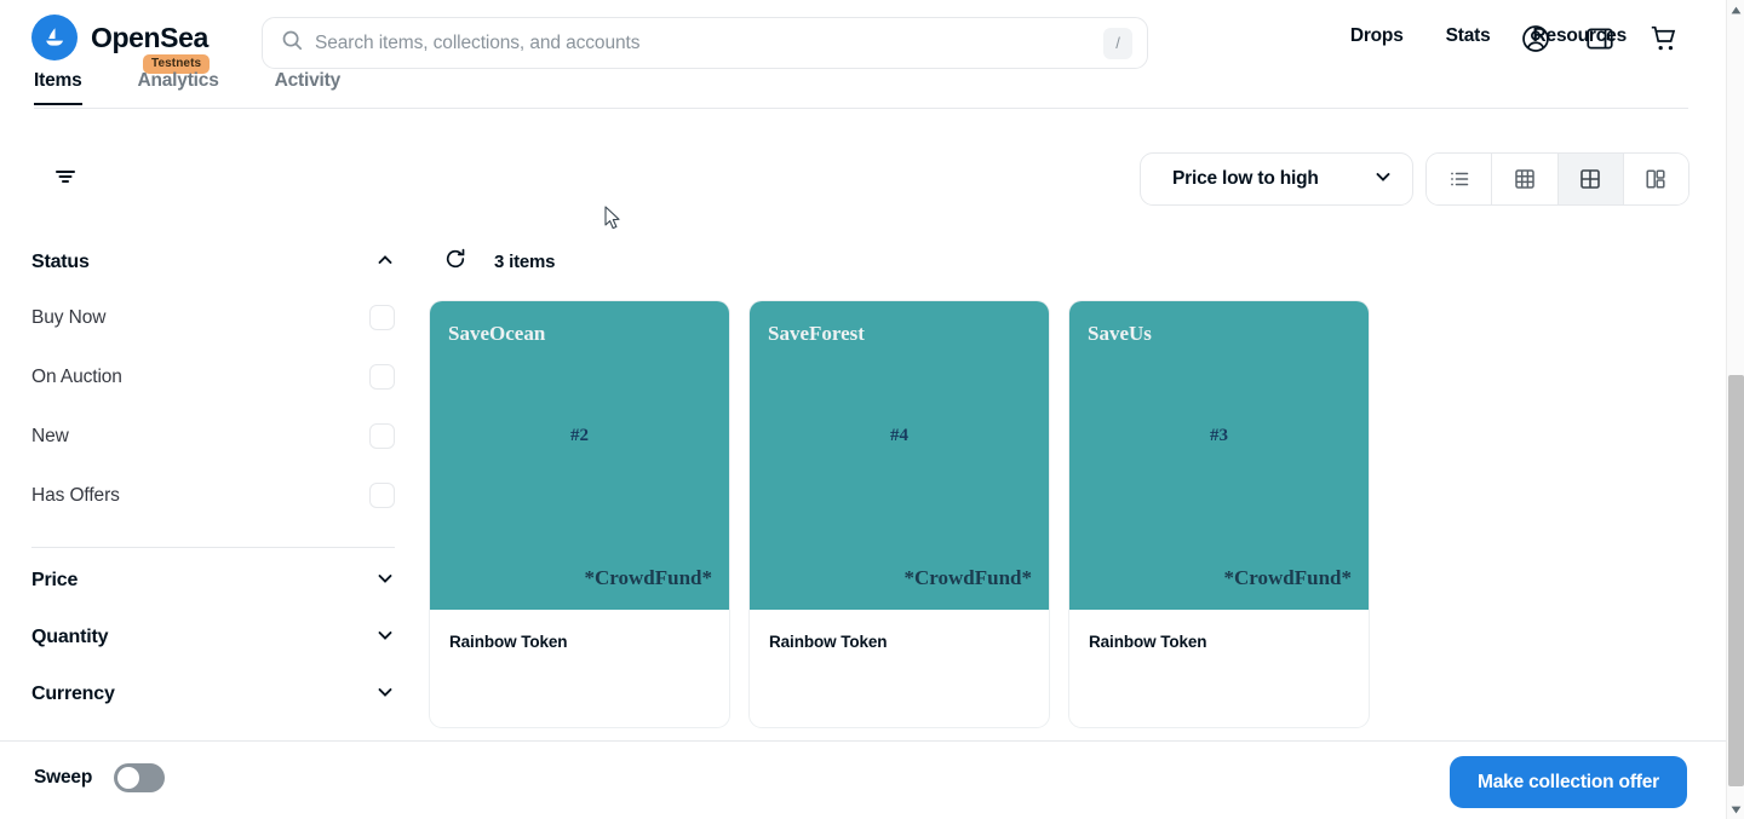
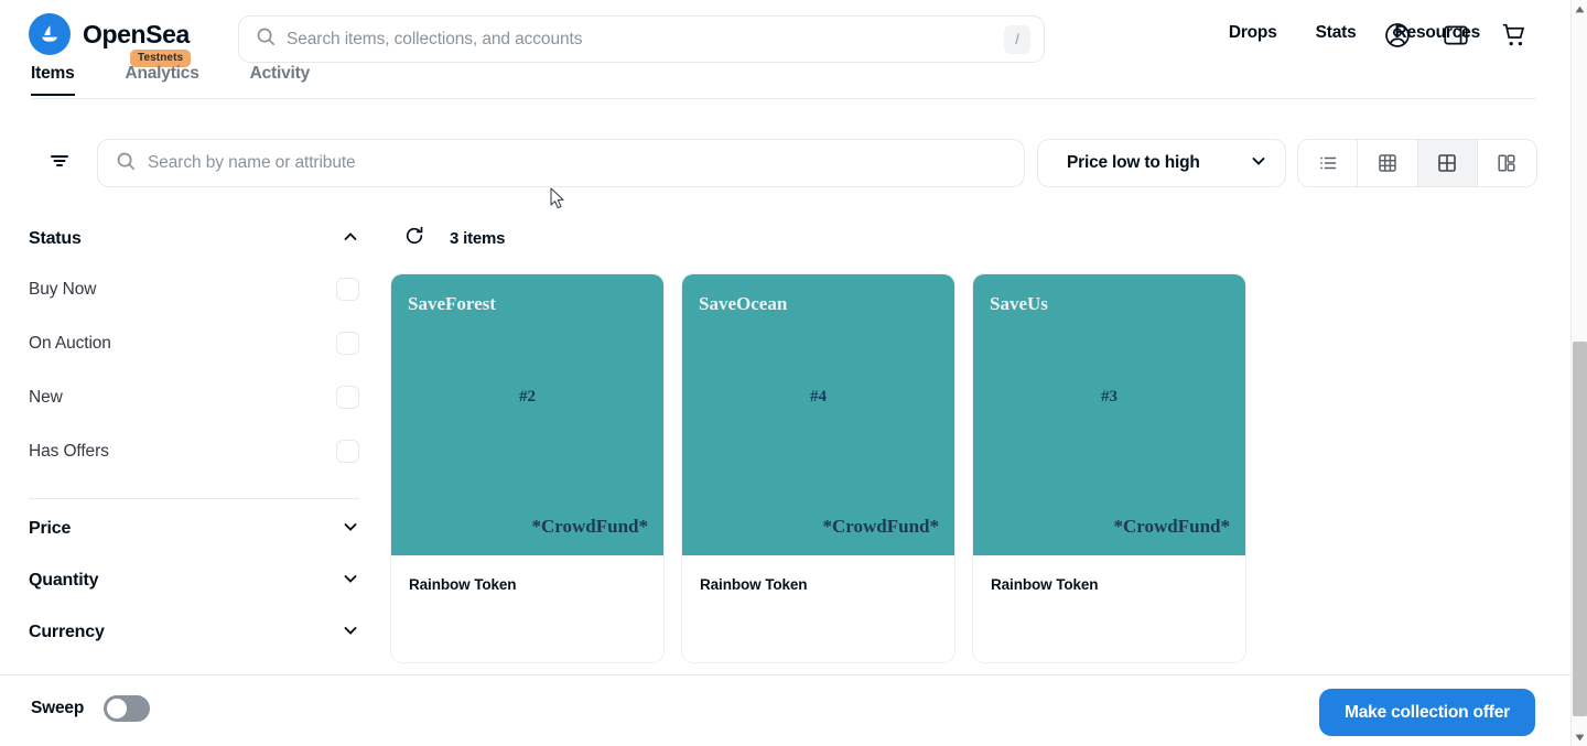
  OpenSea
  Testnets
  Search items, collections, and accounts
  /
  Drops
  Stats
  esourcs
  Items
  Analytics
  Activity
+ Search by name or attribute
  Price low to high
  Status
  Buy Now
  On Auction
  New
  Has Offers
  Price
  Quantity
  Currency
  3 items
- SaveOcean
+ SaveForest
  #2
  *CrowdFund*
  Rainbow Token
- SaveForest
+ SaveOcean
  #4
  *CrowdFund*
  Rainbow Token
  SaveUs
  #3
  *CrowdFund*
  Rainbow Token
  Sweep
  Make collection offer
